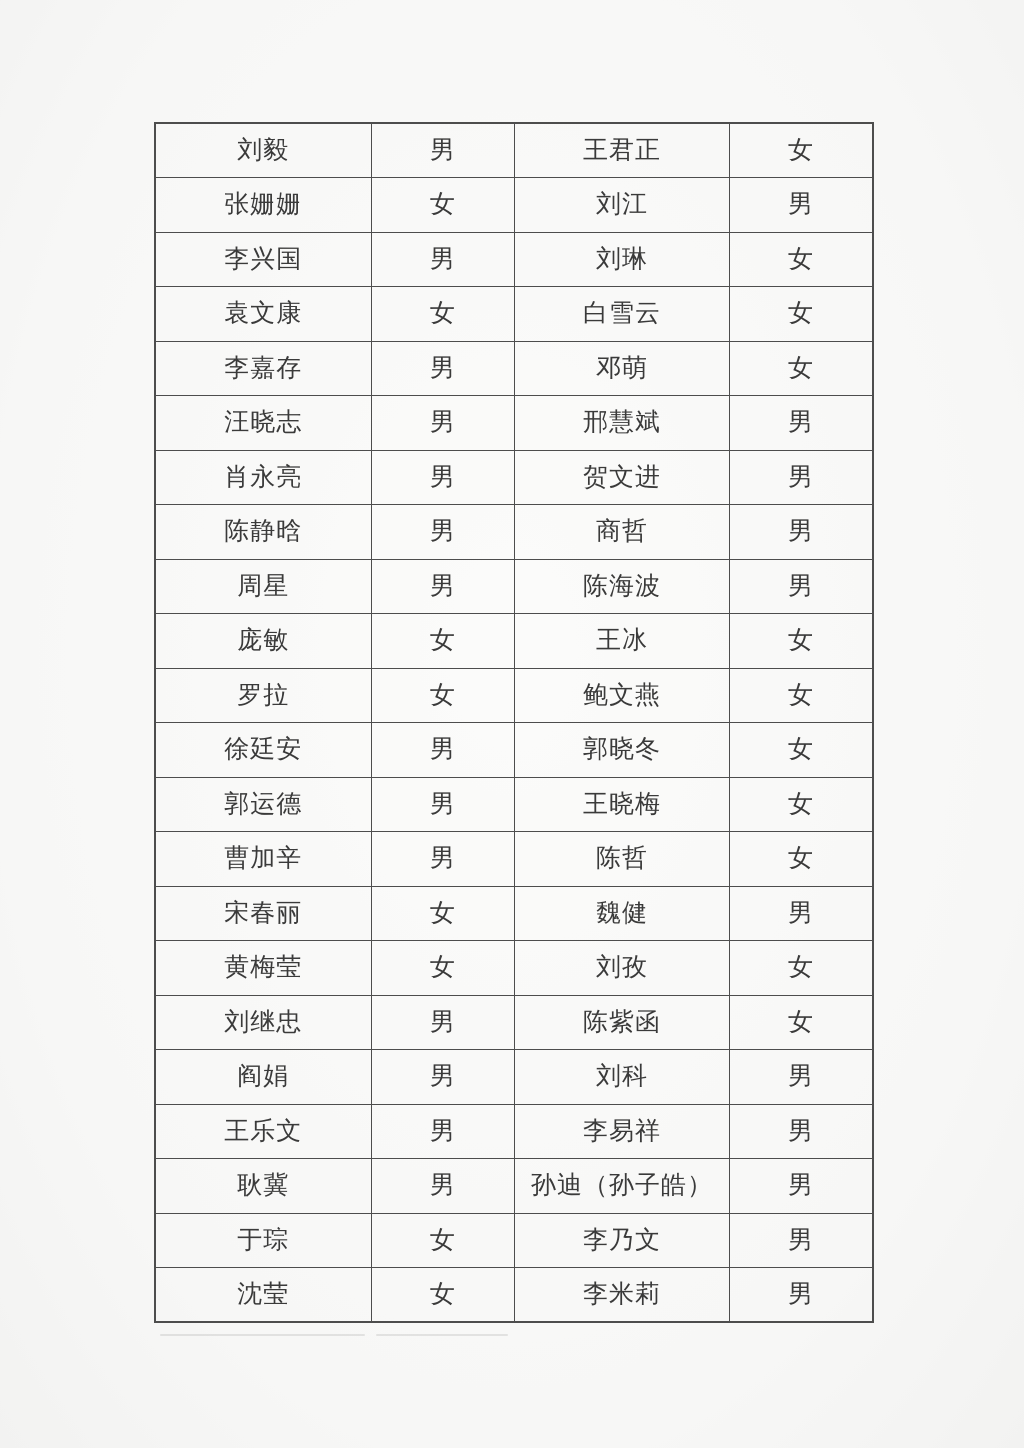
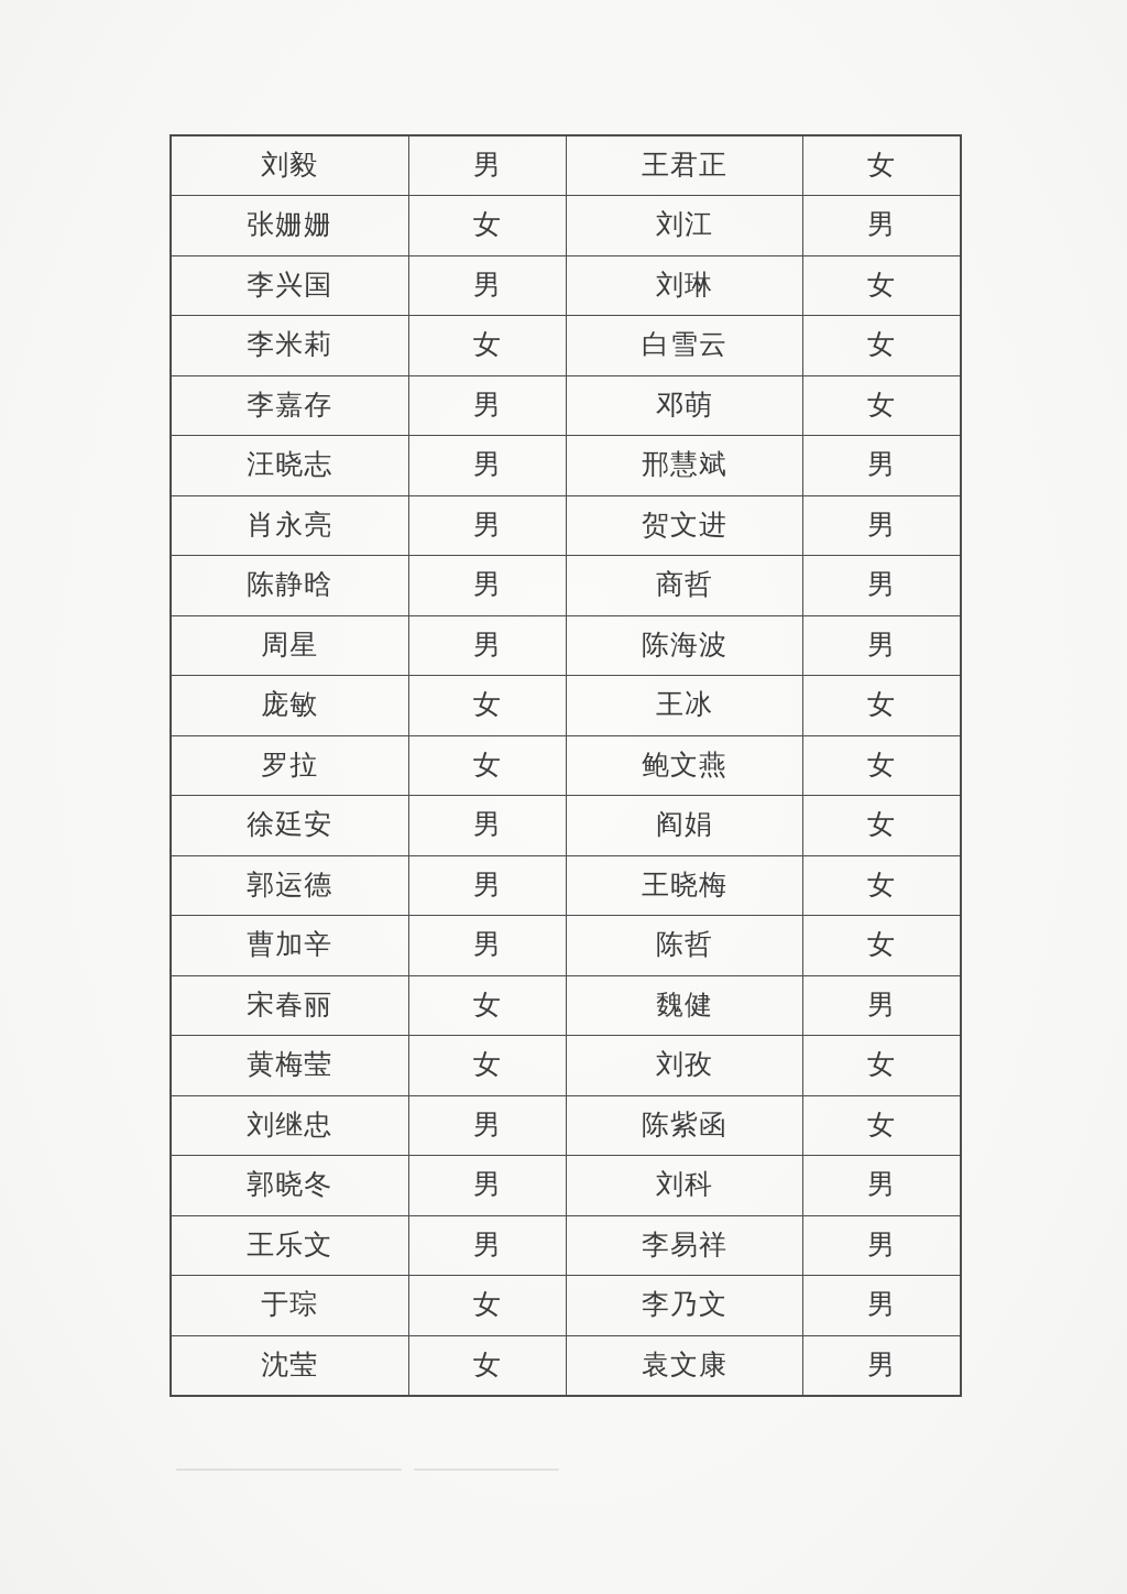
  刘毅	男	王君正	女
  张姗姗	女	刘江	男
  李兴国	男	刘琳	女
- 袁文康	女	白雪云	女
+ 李米莉	女	白雪云	女
  李嘉存	男	邓萌	女
  汪晓志	男	邢慧斌	男
  肖永亮	男	贺文进	男
  陈静晗	男	商哲	男
  周星	男	陈海波	男
  庞敏	女	王冰	女
  罗拉	女	鲍文燕	女
- 徐廷安	男	郭晓冬	女
+ 徐廷安	男	阎娟	女
  郭运德	男	王晓梅	女
  曹加辛	男	陈哲	女
  宋春丽	女	魏健	男
  黄梅莹	女	刘孜	女
  刘继忠	男	陈紫函	女
- 阎娟	男	刘科	男
+ 郭晓冬	男	刘科	男
  王乐文	男	李易祥	男
- 耿冀	男	孙迪（孙子皓）	男
  于琮	女	李乃文	男
- 沈莹	女	李米莉	男
+ 沈莹	女	袁文康	男
